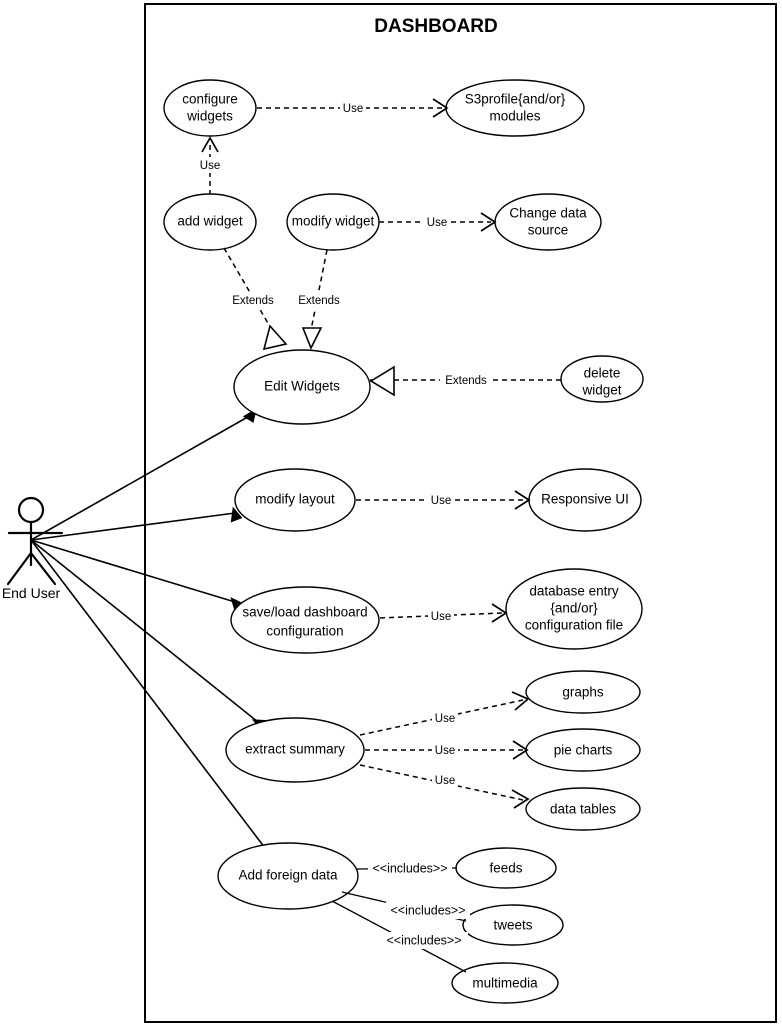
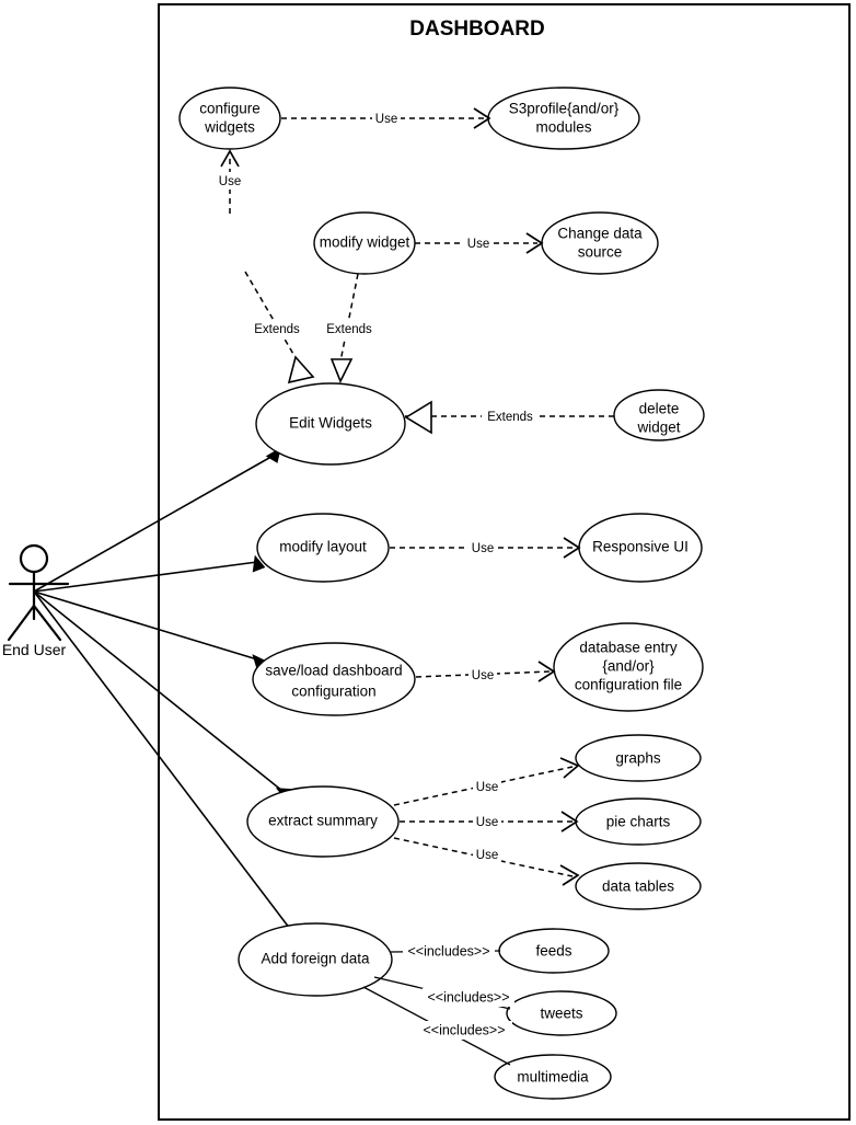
  DASHBOARD
  End User
  configure
  widgets
  S3profile{and/or}
  modules
  Use
  Use
- add widget
  modify widget
  Change data
  source
  Use
  Extends
  Extends
  Edit Widgets
  delete
  widget
  Extends
  modify layout
  Responsive UI
  Use
  save/load dashboard
  configuration
  database entry
  {and/or}
  configuration file
  Use
  extract summary
  graphs
  pie charts
  data tables
  Use
  Use
  Use
  Add foreign data
  feeds
  tweets
  multimedia
  <<includes>>
  <<includes>>
  <<includes>>
